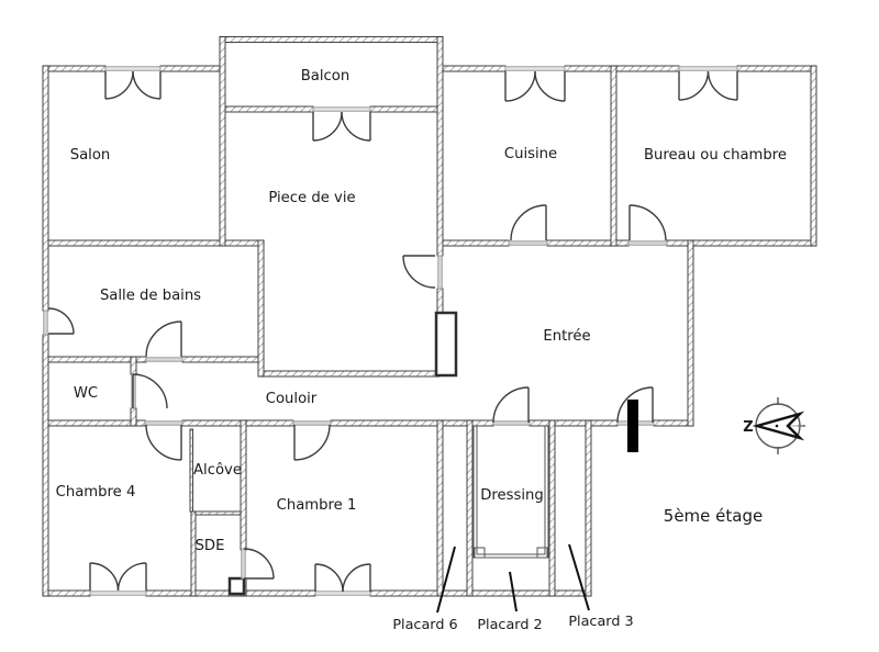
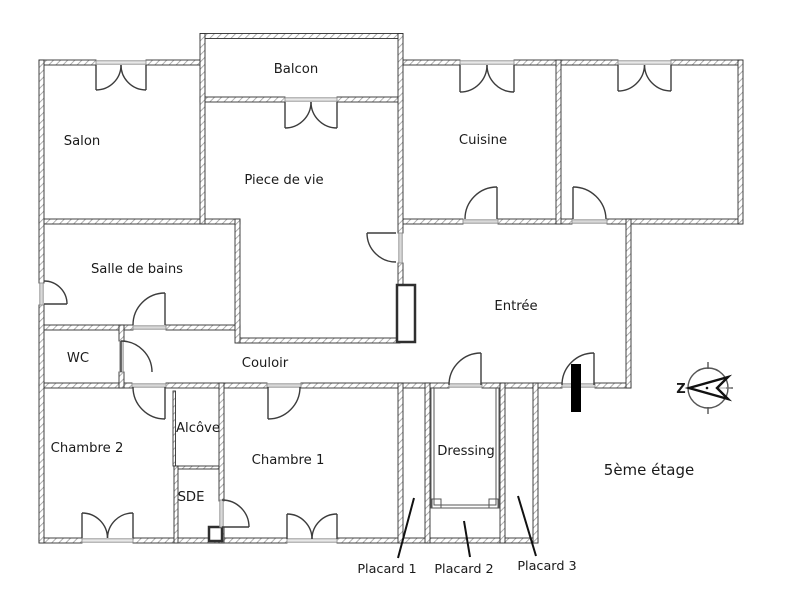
  Z
  Salon
  Balcon
  Piece de vie
  Cuisine
- Bureau ou chambre
  Salle de bains
  Entrée
  WC
  Couloir
- Chambre 4
+ Chambre 2
  Alcôve
  SDE
  Chambre 1
  Dressing
  5ème étage
- Placard 6
+ Placard 1
  Placard 2
  Placard 3
